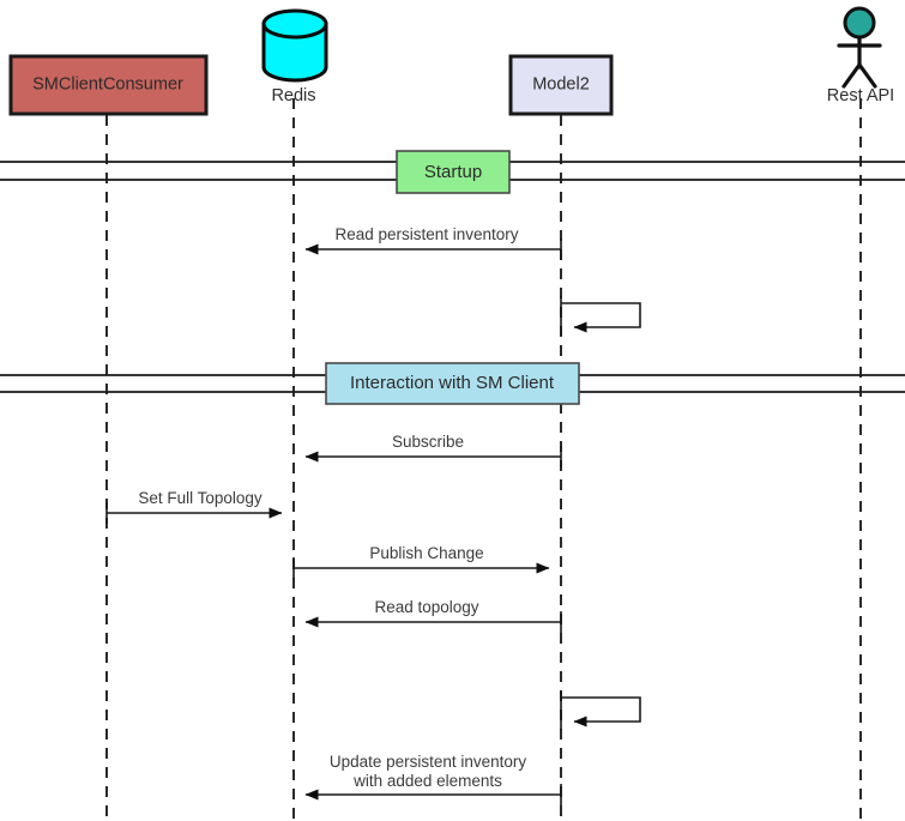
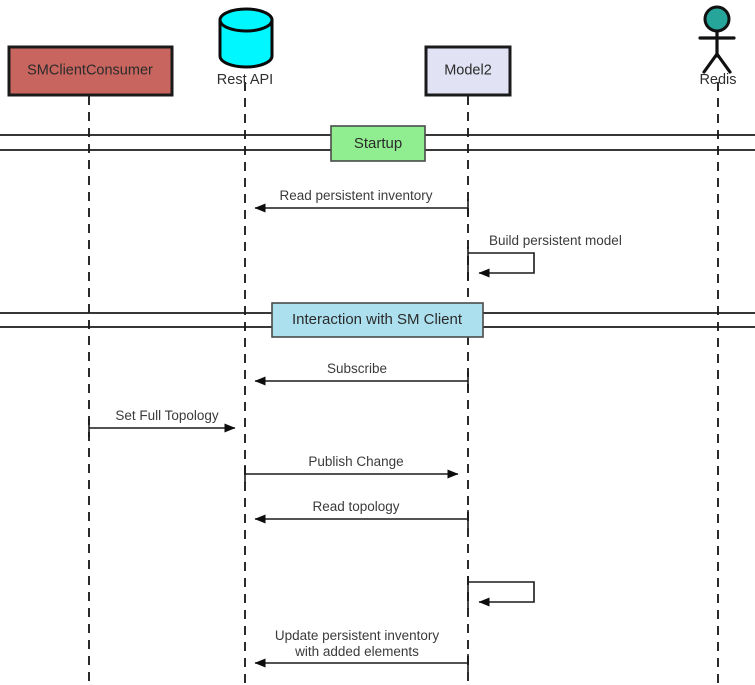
  SMClientConsumer
- Redis
+ Rest API
  Model2
- Rest API
+ Redis
  Startup
  Interaction with SM Client
  Read persistent inventory
+ Build persistent model
  Subscribe
  Set Full Topology
  Publish Change
  Read topology
  Update persistent inventory
  with added elements
